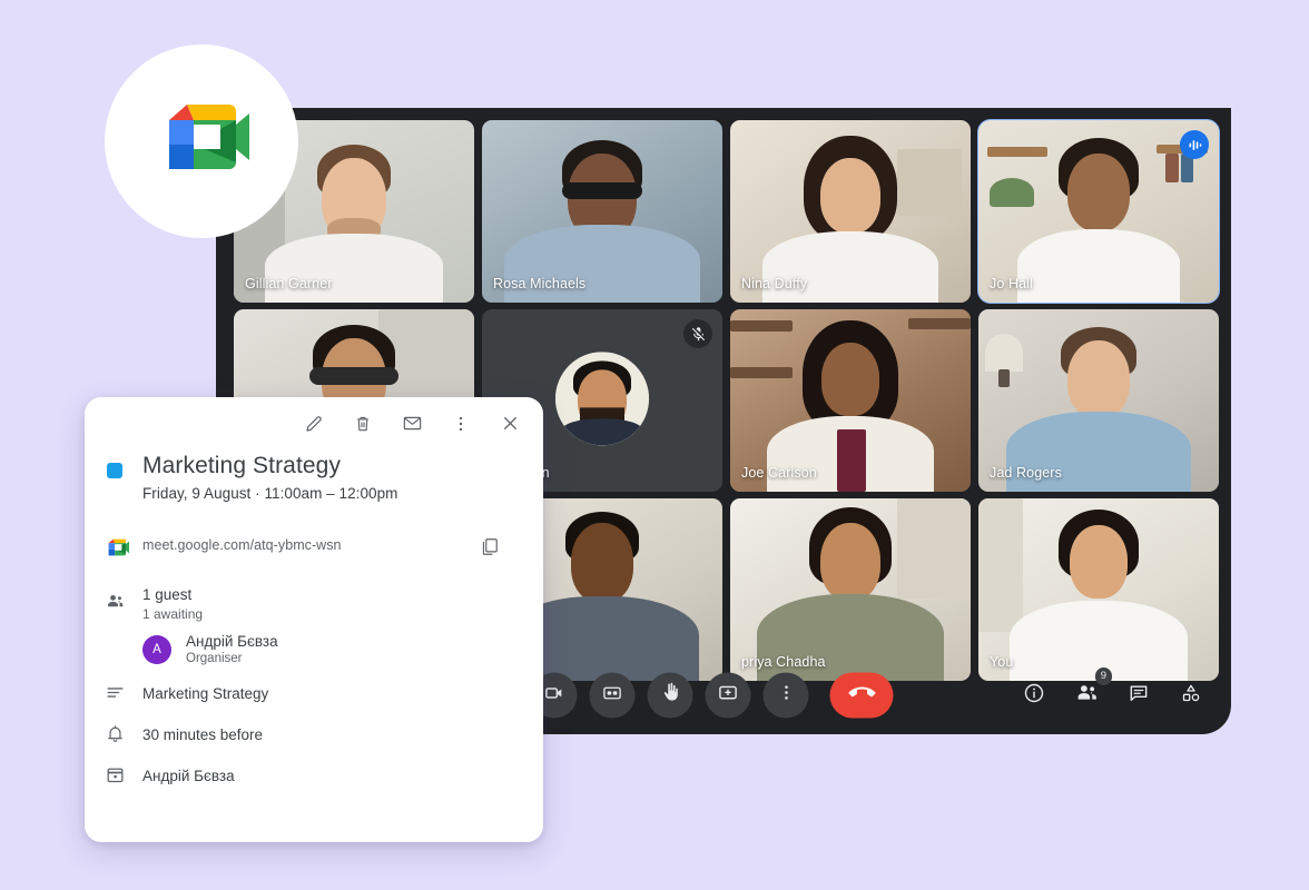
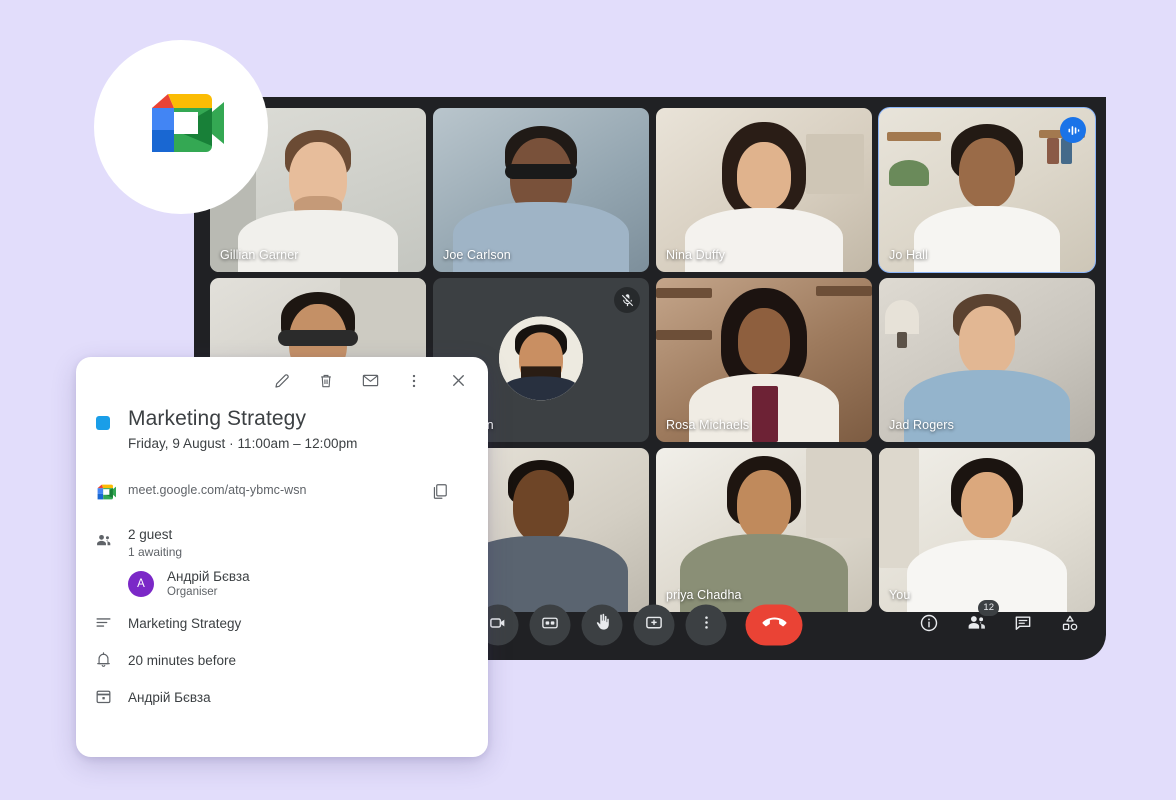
  Gillian Garner
- Rosa Michaels
+ Joe Carlson
  Nina Duffy
  Jo Hall
- Joe Carlson
+ Rosa Michaels
  Jad Rogers
  priya Chadha
  You
- 9
+ 12
  Marketing Strategy
  Friday, 9 August · 11:00am – 12:00pm
  meet.google.com/atq-ybmc-wsn
- 1 guest
+ 2 guest
  1 awaiting
  A
  Андрій Бєвза
  Organiser
  Marketing Strategy
- 30 minutes before
+ 20 minutes before
  Андрій Бєвза
